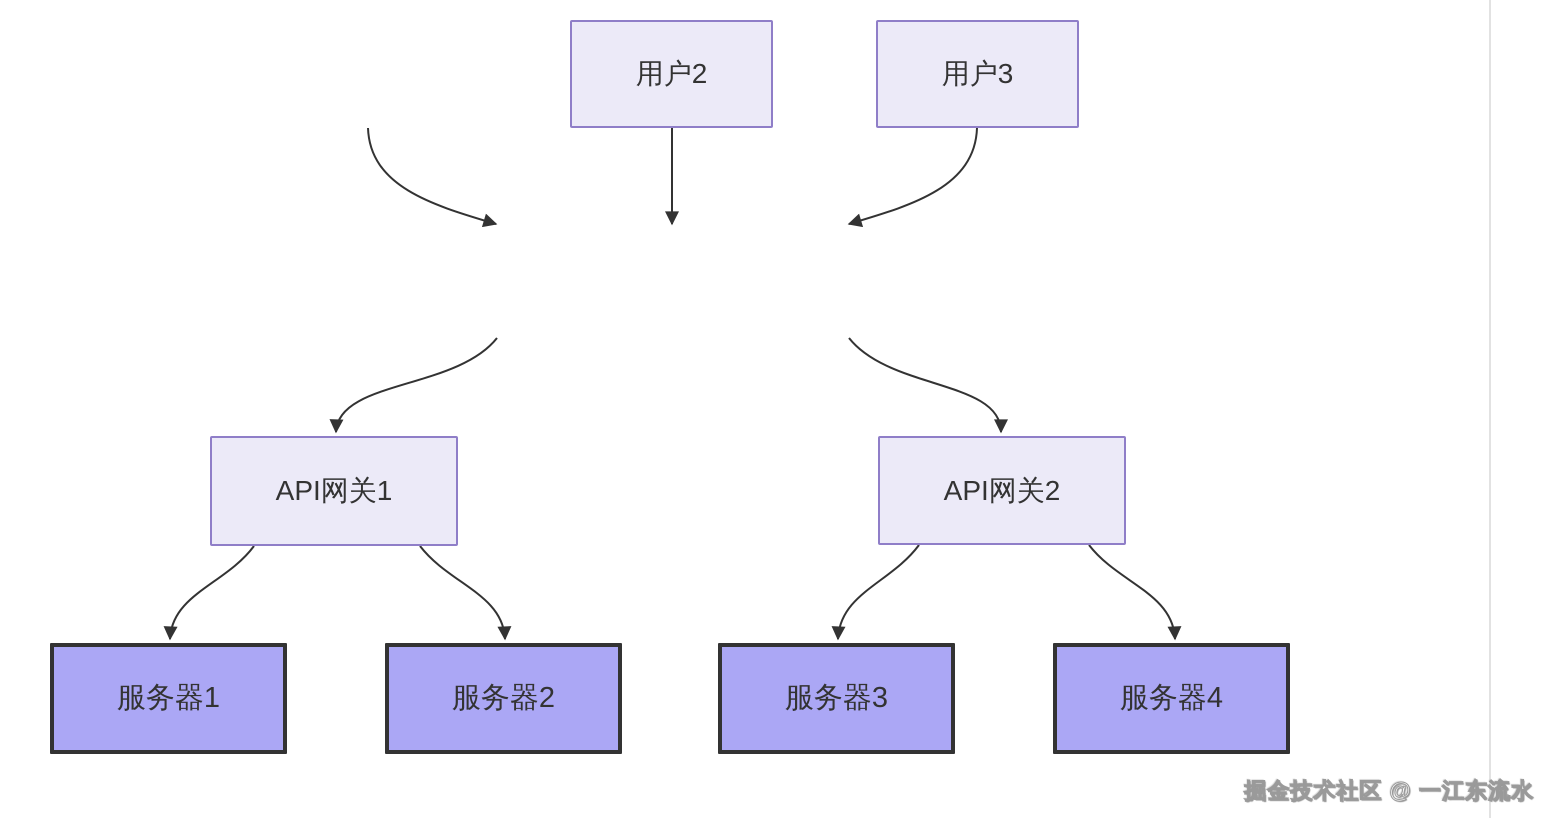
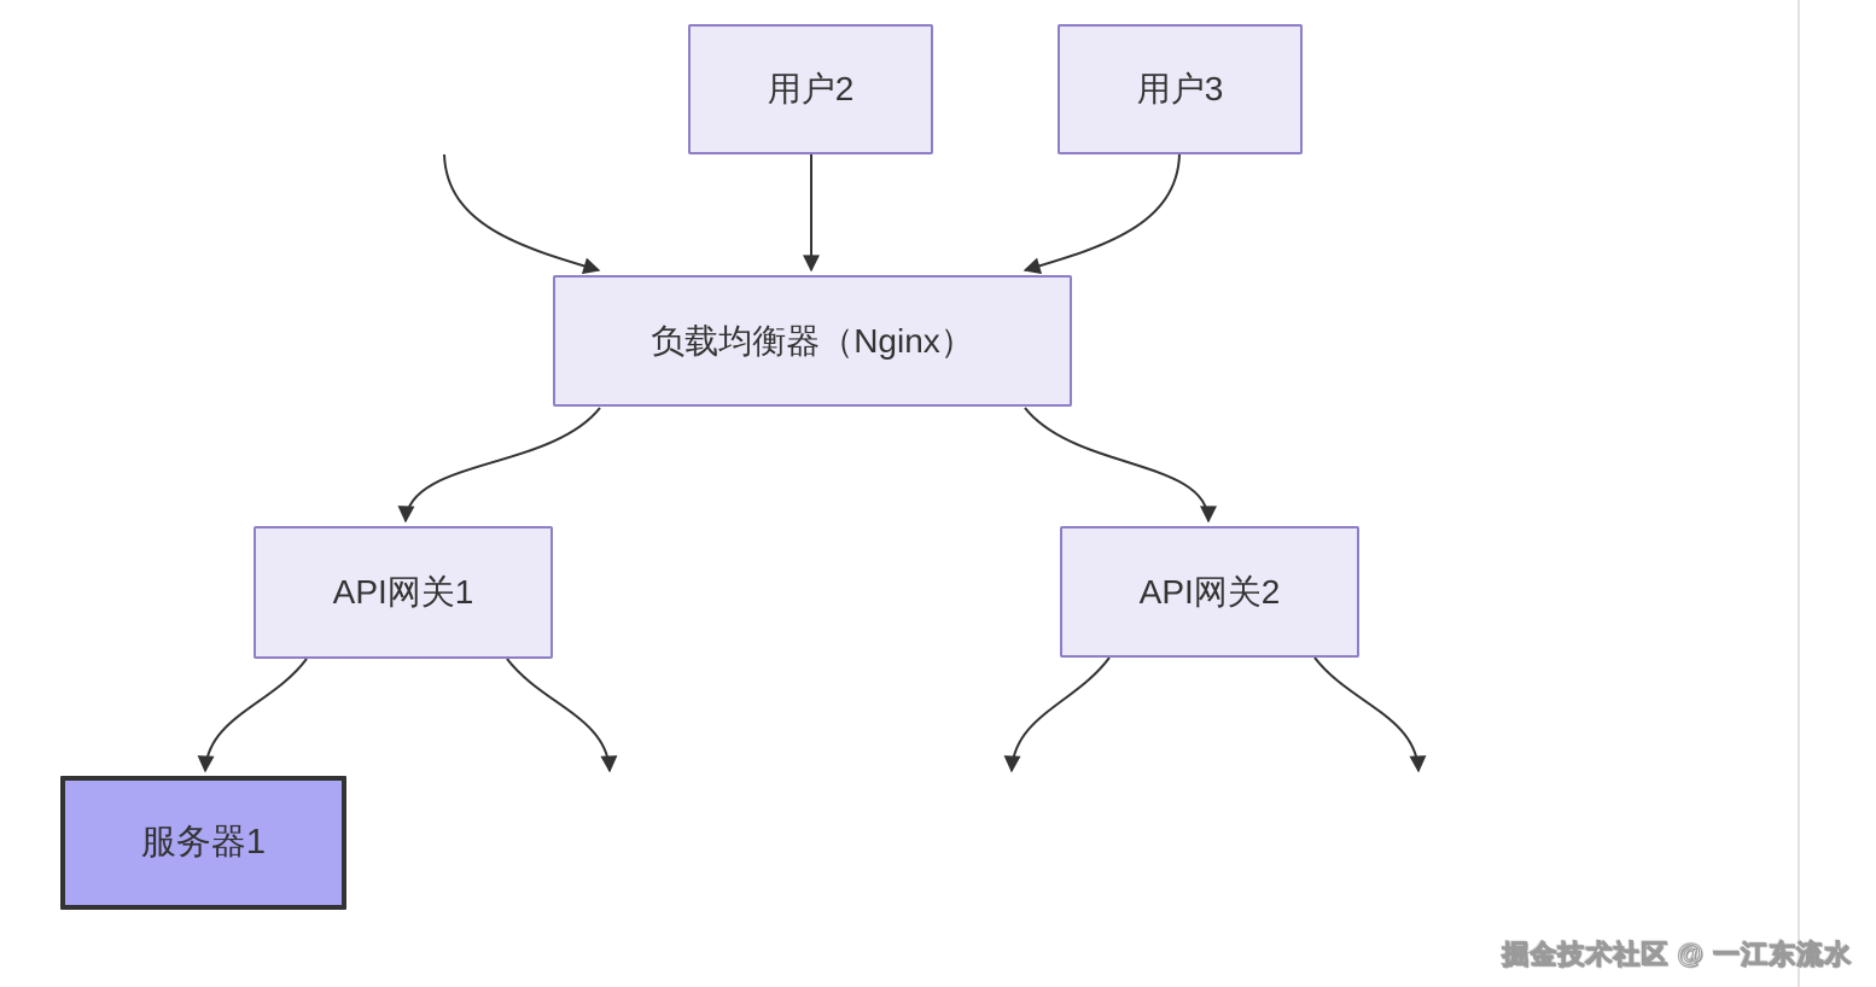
  掘金技术社区 @ 一江东流水
  用户2
  用户3
+ 负载均衡器（Nginx）
  API网关1
  API网关2
  服务器1
- 服务器2
- 服务器3
- 服务器4
